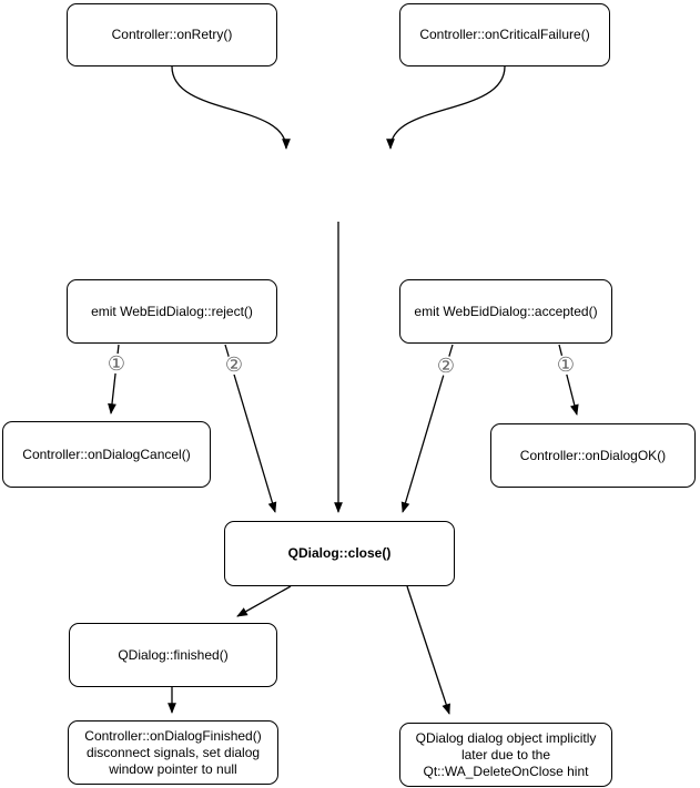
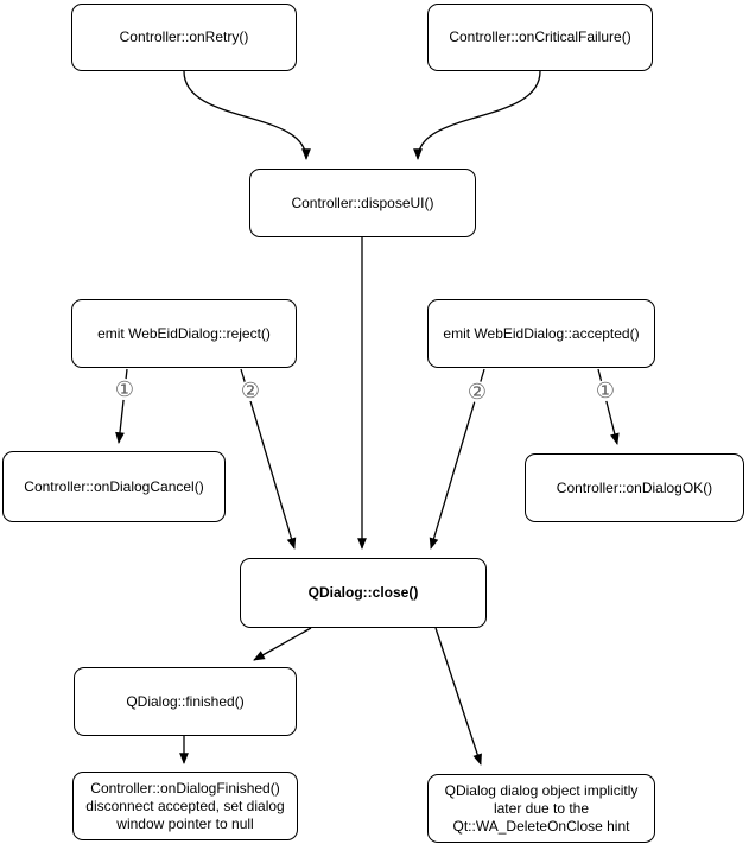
  Controller::onRetry()
  Controller::onCriticalFailure()
+ Controller::disposeUI()
  emit WebEidDialog::reject()
  emit WebEidDialog::accepted()
  Controller::onDialogCancel()
  Controller::onDialogOK()
  QDialog::close()
  QDialog::finished()
- Controller::onDialogFinished() disconnect signals, set dialog window pointer to null
+ Controller::onDialogFinished() disconnect accepted, set dialog window pointer to null
  QDialog dialog object implicitly later due to the Qt::WA_DeleteOnClose hint
  ①
  ②
  ②
  ①
